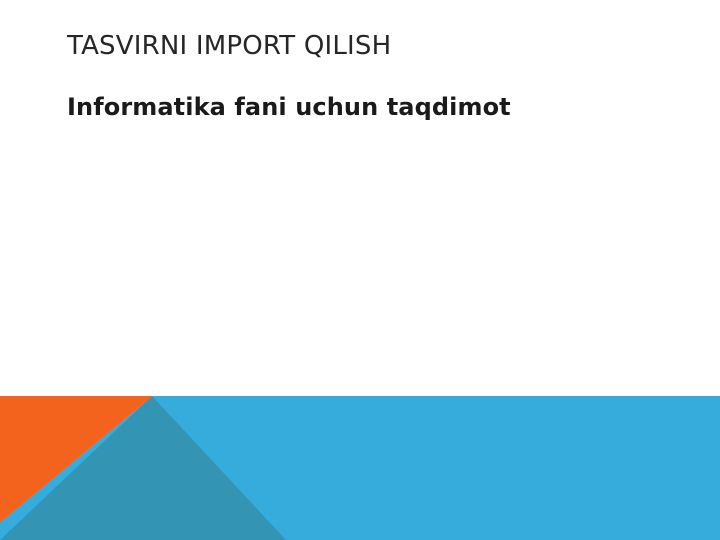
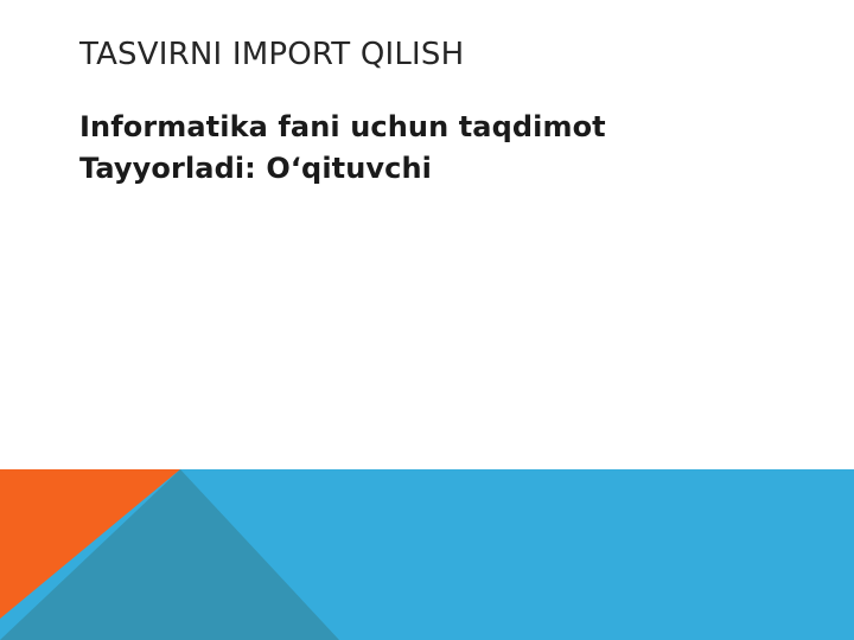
  TASVIRNI IMPORT QILISH
  Informatika fani uchun taqdimot
+ Tayyorladi: O‘qituvchi
